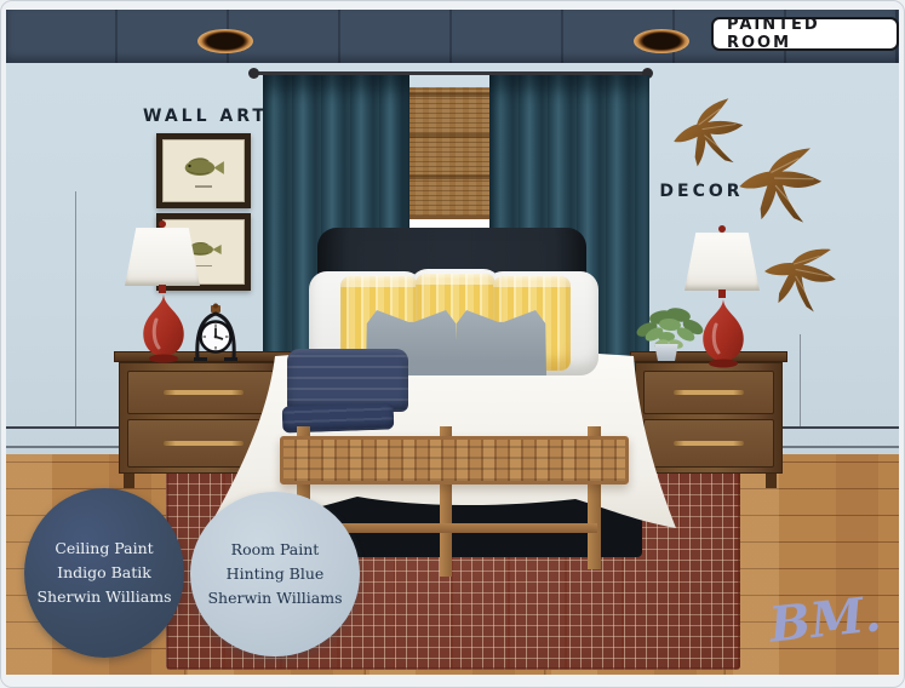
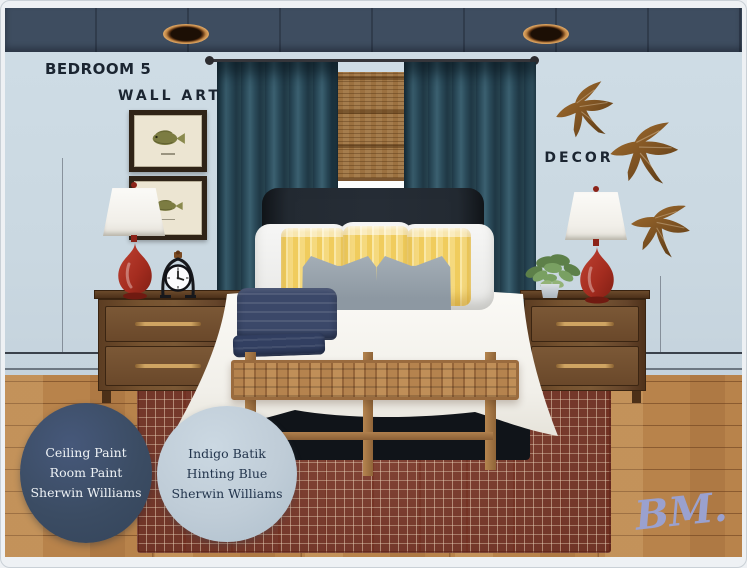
+ BEDROOM 5
  WALL ART
  DECOR
- PAINTED ROOM
  Ceiling Paint
- Indigo Batik
+ Room Paint
  Sherwin Williams
- Room Paint
+ Indigo Batik
  Hinting Blue
  Sherwin Williams
